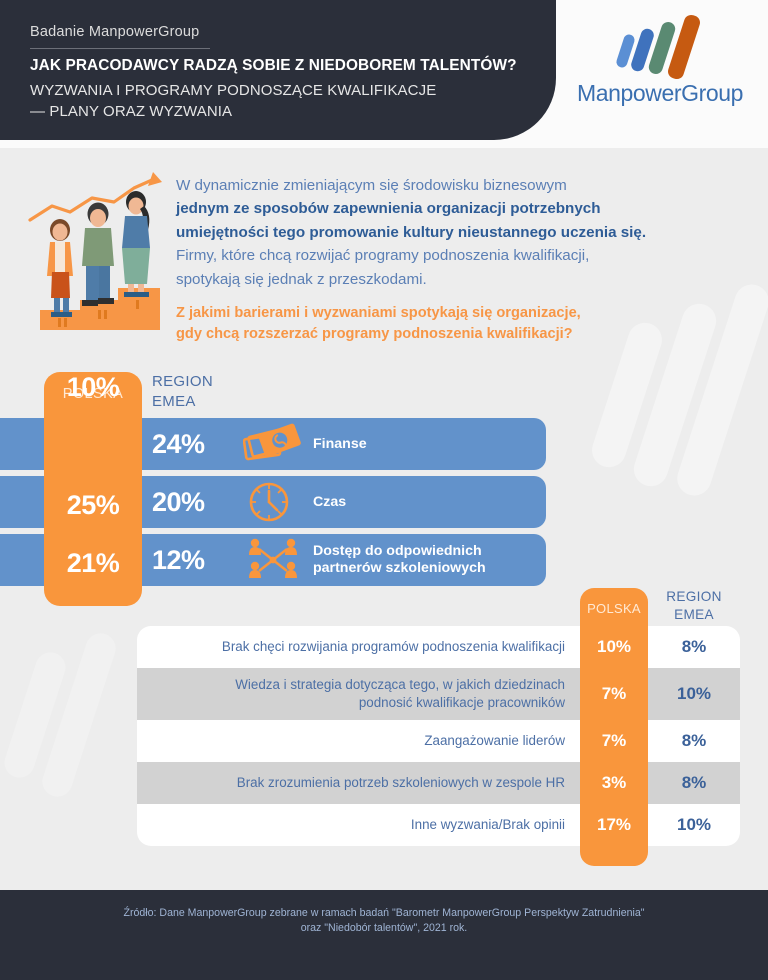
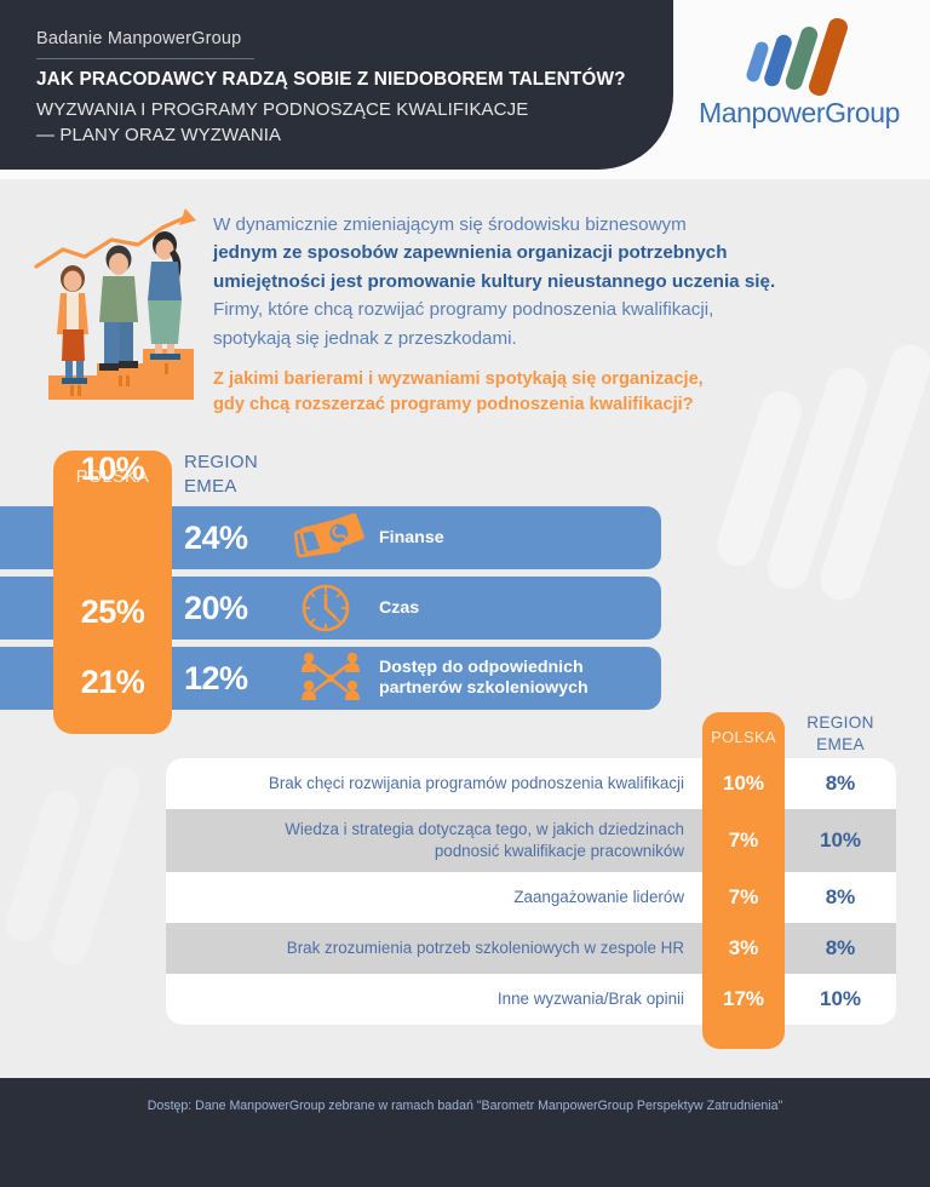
  Badanie ManpowerGroup
  JAK PRACODAWCY RADZĄ SOBIE Z NIEDOBOREM TALENTÓW?
  WYZWANIA I PROGRAMY PODNOSZĄCE KWALIFIKACJE
  — PLANY ORAZ WYZWANIA
  ManpowerGroup
  W dynamicznie zmieniającym się środowisku biznesowym
  jednym ze sposobów zapewnienia organizacji potrzebnych
- umiejętności tego promowanie kultury nieustannego uczenia się.
+ umiejętności jest promowanie kultury nieustannego uczenia się.
  Firmy, które chcą rozwijać programy podnoszenia kwalifikacji,
  spotykają się jednak z przeszkodami.
  Z jakimi barierami i wyzwaniami spotykają się organizacje,
  gdy chcą rozszerzać programy podnoszenia kwalifikacji?
  REGION
  EMEA
  24%
  Finanse
  20%
  Czas
  12%
  Dostęp do odpowiednich
  partnerów szkoleniowych
  POLSKA
  25%
  21%
  10%
  Brak chęci rozwijania programów podnoszenia kwalifikacji
  10%
  8%
  Wiedza i strategia dotycząca tego, w jakich dziedzinach
  podnosić kwalifikacje pracowników
  7%
  10%
  Zaangażowanie liderów
  7%
  8%
  Brak zrozumienia potrzeb szkoleniowych w zespole HR
  3%
  8%
  Inne wyzwania/Brak opinii
  17%
  10%
  POLSKA
  REGION
  EMEA
- Źródło: Dane ManpowerGroup zebrane w ramach badań "Barometr ManpowerGroup Perspektyw Zatrudnienia"
+ Dostęp: Dane ManpowerGroup zebrane w ramach badań "Barometr ManpowerGroup Perspektyw Zatrudnienia"
- oraz "Niedobór talentów", 2021 rok.
